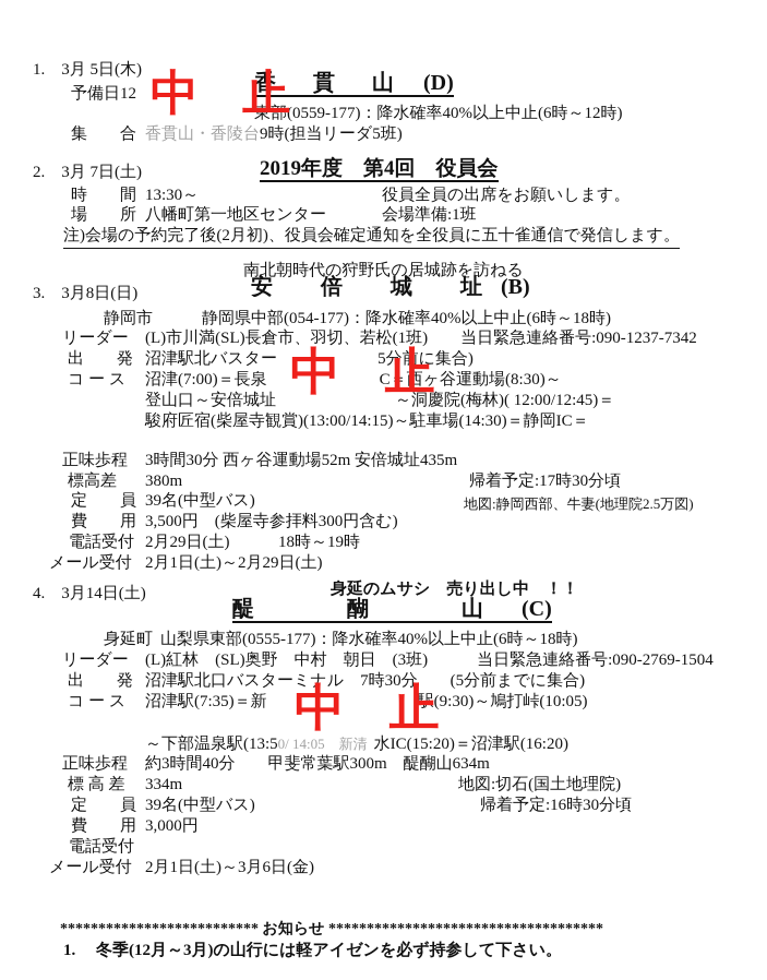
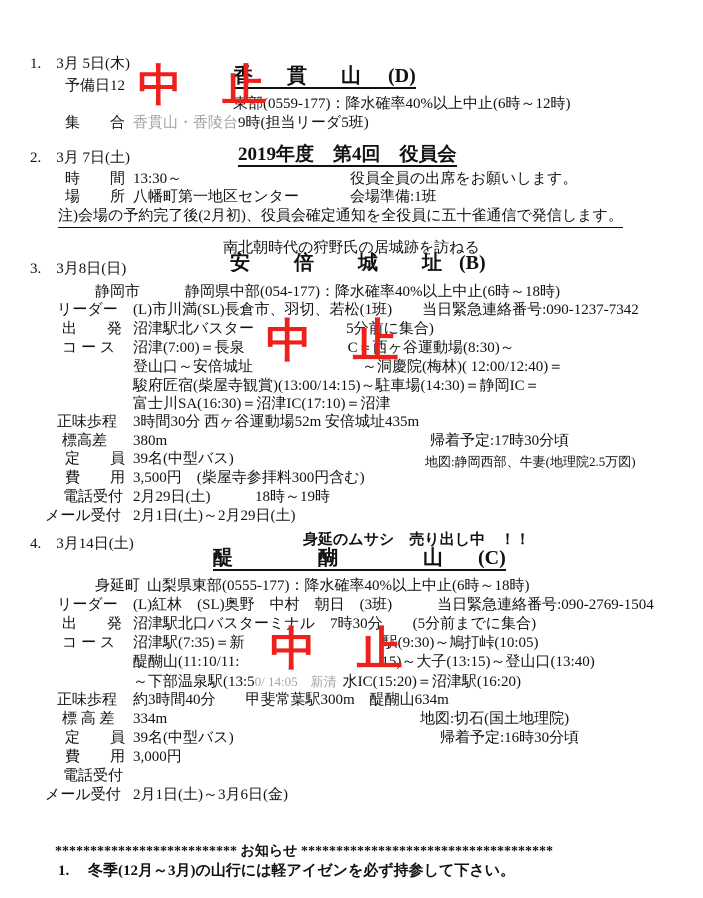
  1. 3月 5日(木)
  予備日12
  香 貫 山 (D)
  東部(0559-177)：降水確率40%以上中止(6時～12時)
  集 合
  香貫山・香陵台9時(担当リーダ5班)
  中 止
  2. 3月 7日(土)
  2019年度 第4回 役員会
  時 間
  13:30～
  役員全員の出席をお願いします。
  場 所
  八幡町第一地区センター
  会場準備:1班
  注)会場の予約完了後(2月初)、役員会確定通知を全役員に五十雀通信で発信します。
  南北朝時代の狩野氏の居城跡を訪ねる
  3. 3月8日(日)
  安 倍 城 址 (B)
  静岡市
  静岡県中部(054-177)：降水確率40%以上中止(6時～18時)
  リーダー
  (L)市川満(SL)長倉市、羽切、若松(1班) 当日緊急連絡番号:090-1237-7342
  出 発
  沼津駅北バスター 5分前に集合)
  コ ー ス
  沼津(7:00)＝長泉 C＝西ヶ谷運動場(8:30)～
- 登山口～安倍城址 ～洞慶院(梅林)( 12:00/12:45)＝
+ 登山口～安倍城址 ～洞慶院(梅林)( 12:00/12:40)＝
  駿府匠宿(柴屋寺観賞)(13:00/14:15)～駐車場(14:30)＝静岡IC＝
+ 富士川SA(16:30)＝沼津IC(17:10)＝沼津
  中 止
  正味歩程
  3時間30分 西ヶ谷運動場52m 安倍城址435m
  標高差
  380m
  帰着予定:17時30分頃
  定 員
  39名(中型バス)
  地図:静岡西部、牛妻(地理院2.5万図)
  費 用
  3,500円 (柴屋寺参拝料300円含む)
  電話受付
  2月29日(土)
  18時～19時
  メール受付
  2月1日(土)～2月29日(土)
  身延のムサシ 売り出し中 ！！
  4. 3月14日(土)
  醍 醐 山 (C)
  身延町
  山梨県東部(0555-177)：降水確率40%以上中止(6時～18時)
  リーダー
  (L)紅林 (SL)奥野 中村 朝日 (3班) 当日緊急連絡番号:090-2769-1504
  出 発
  沼津駅北口バスターミナル 7時30分 (5分前までに集合)
  コ ー ス
  沼津駅(7:35)＝新 駅(9:30)～鳩打峠(10:05)
+ 醍醐山(11:10/11: 15)～大子(13:15)～登山口(13:40)
  ～下部温泉駅(13:50/ 14:05 新清 水IC(15:20)＝沼津駅(16:20)
  中 止
  正味歩程
  約3時間40分 甲斐常葉駅300m 醍醐山634m
  標 高 差
  334m
  地図:切石(国土地理院)
  定 員
  39名(中型バス)
  帰着予定:16時30分頃
  費 用
  3,000円
  電話受付
  メール受付
  2月1日(土)～3月6日(金)
  ************************** お知らせ ************************************
  1. 冬季(12月～3月)の山行には軽アイゼンを必ず持参して下さい。
